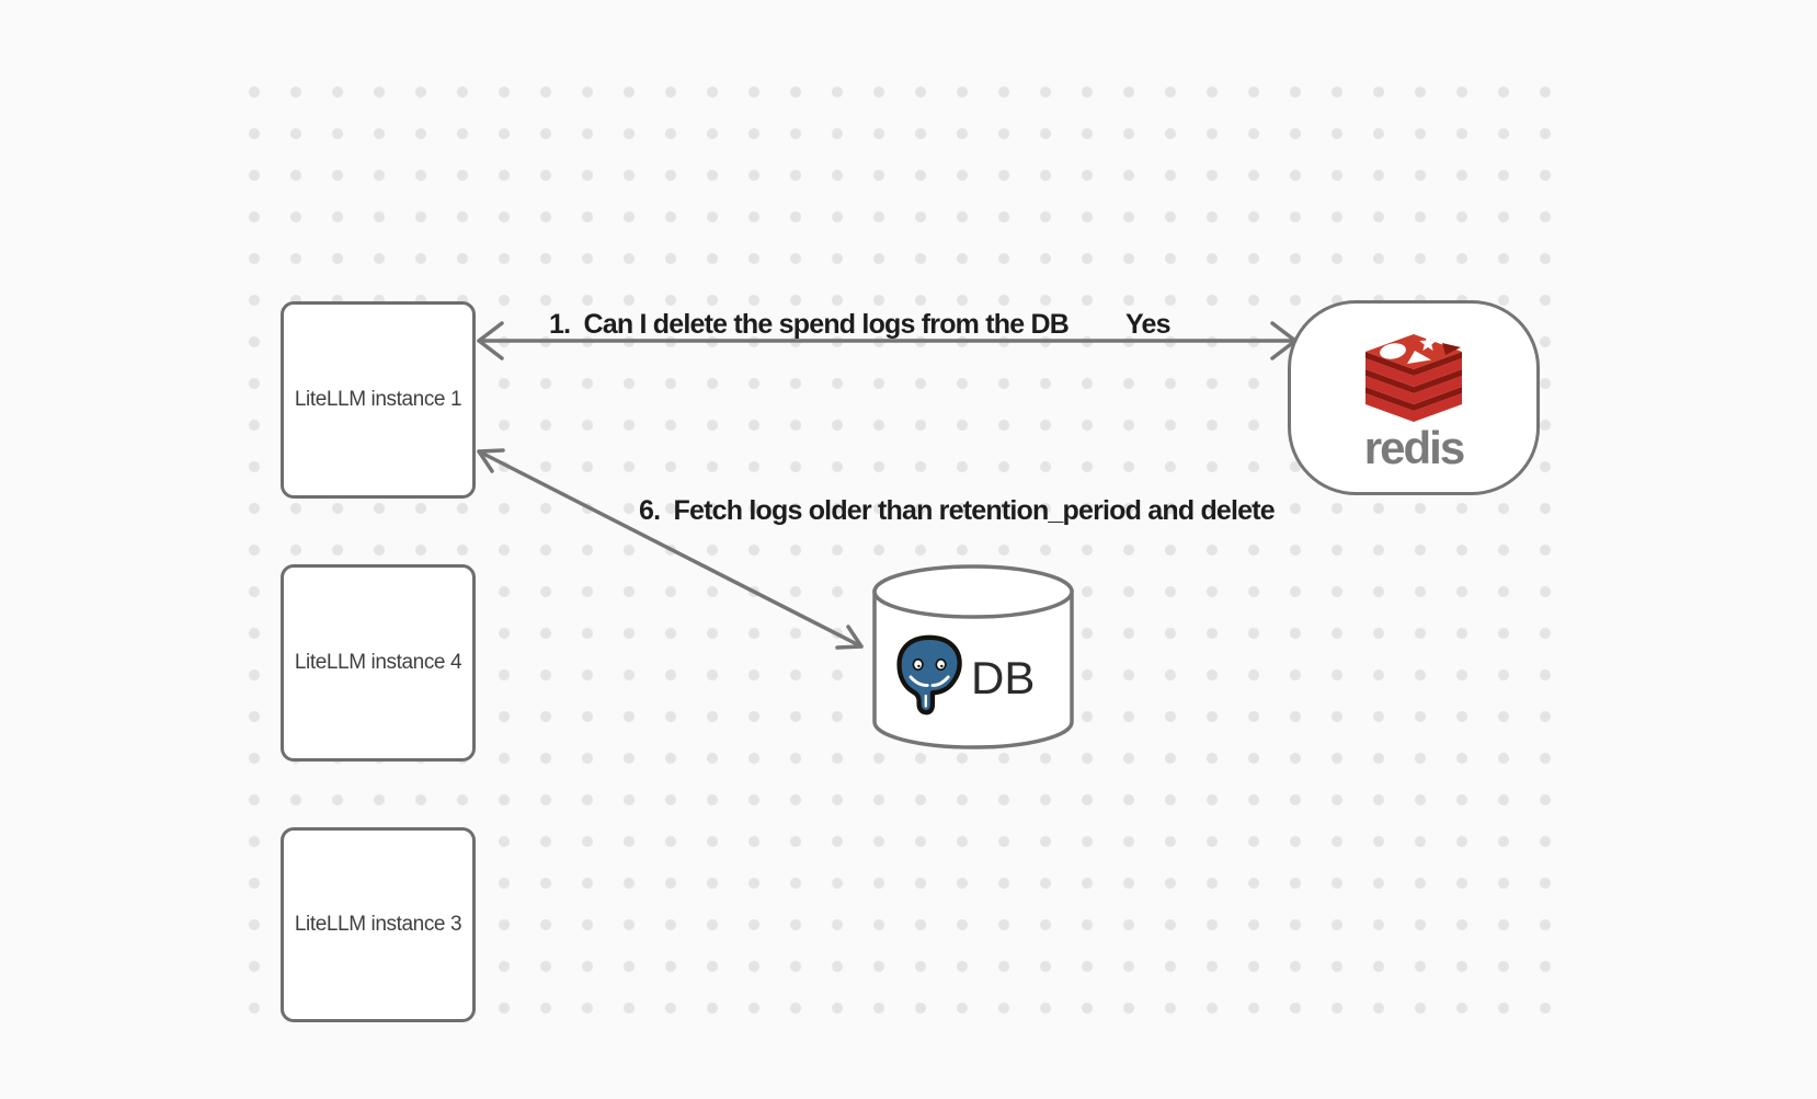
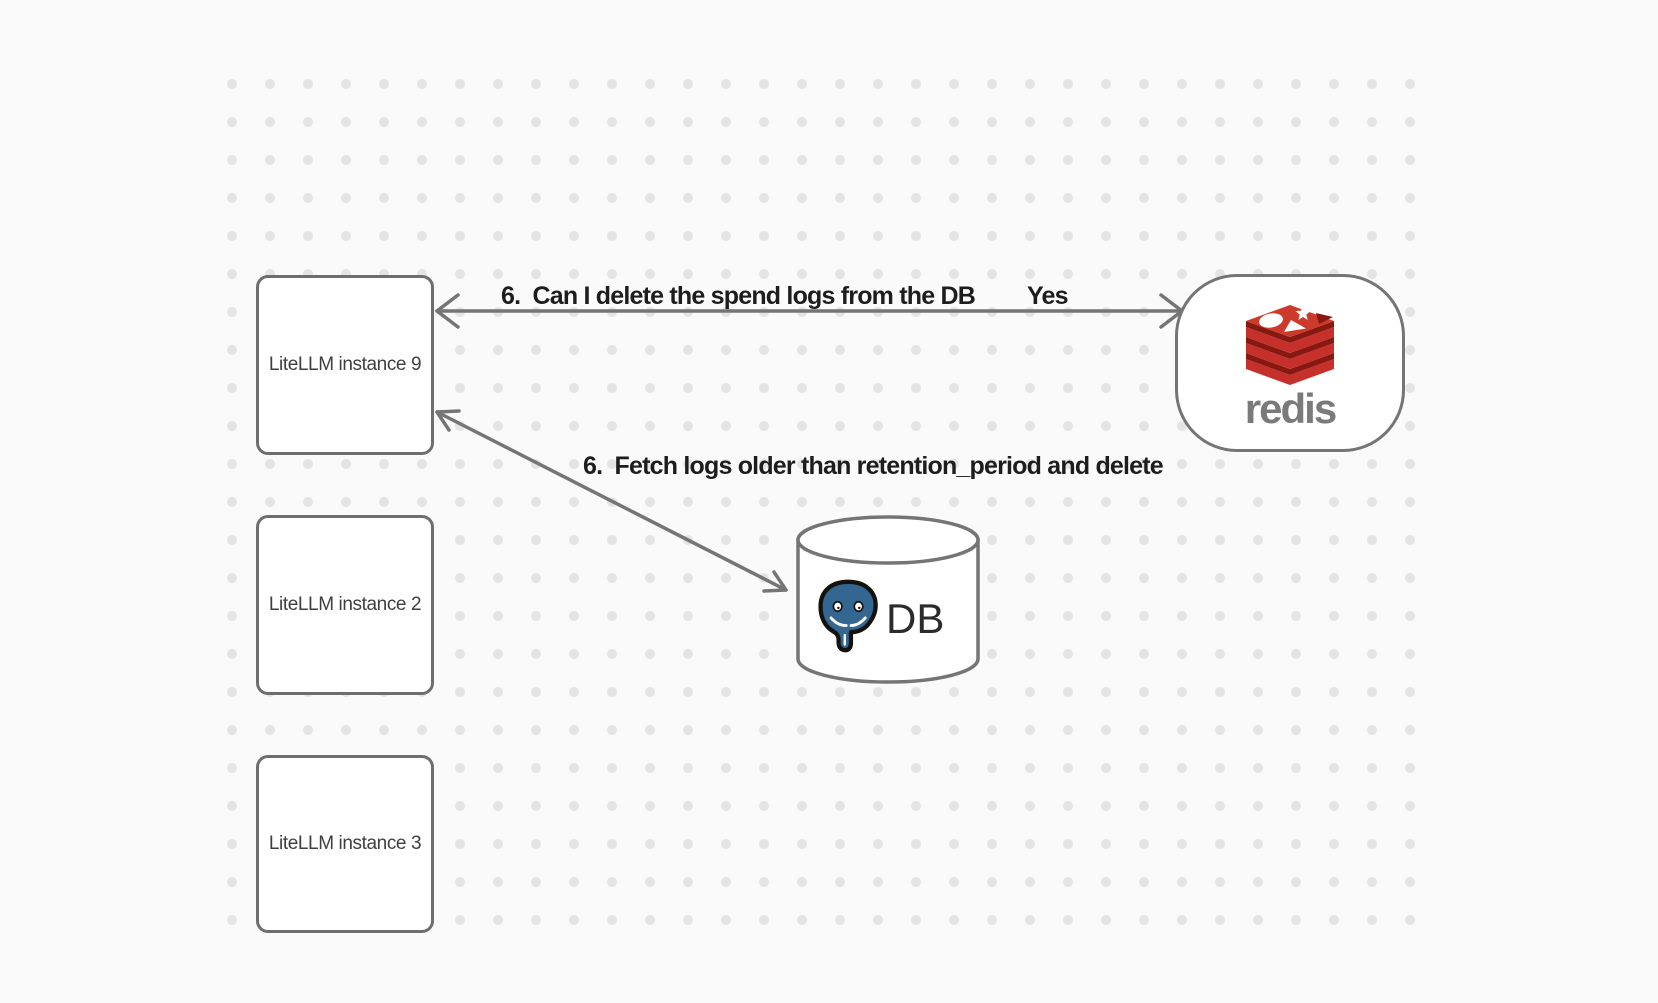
- LiteLLM instance 1
+ LiteLLM instance 9
- LiteLLM instance 4
+ LiteLLM instance 2
  LiteLLM instance 3
- 1. Can I delete the spend logs from the DB
+ 6. Can I delete the spend logs from the DB
  Yes
  6. Fetch logs older than retention_period and delete
  redis
  DB
